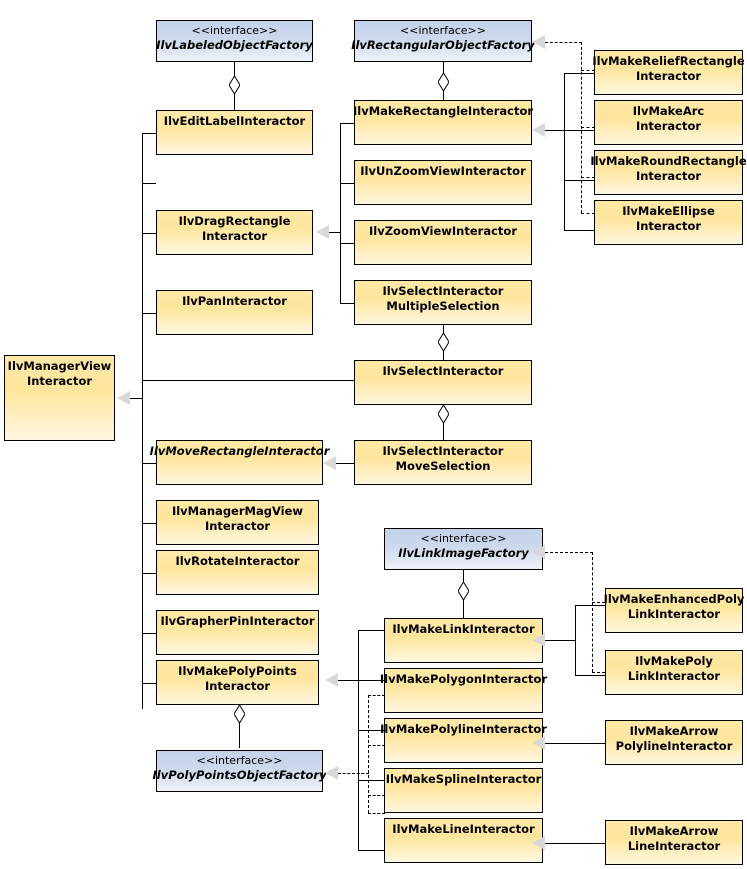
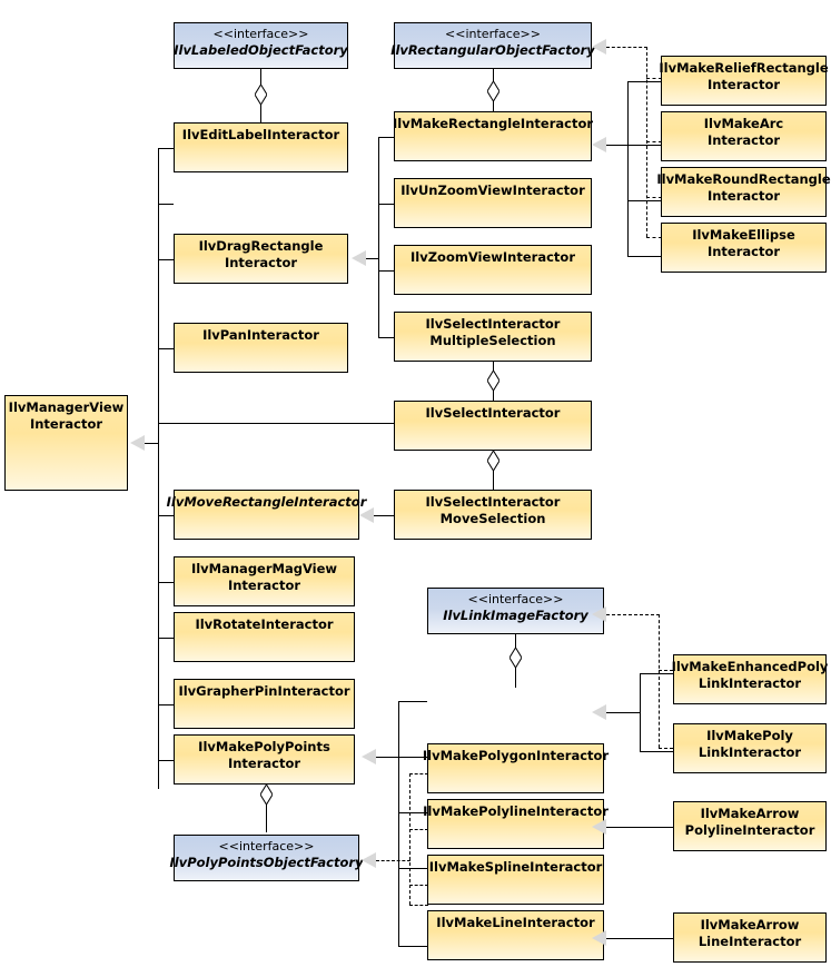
  <<interface>>
  IlvLabeledObjectFactory
  <<interface>>
  IlvRectangularObjectFactory
  IlvEditLabelInteractor
  IlvDragRectangle
  Interactor
  IlvPanInteractor
  IlvManagerView
  Interactor
  IlvMoveRectangleInteractor
  IlvManagerMagView
  Interactor
  IlvRotateInteractor
  IlvGrapherPinInteractor
  IlvMakePolyPoints
  Interactor
  <<interface>>
  IlvPolyPointsObjectFactory
  IlvMakeRectangleInteractor
  IlvUnZoomViewInteractor
  IlvZoomViewInteractor
  IlvSelectInteractor
  MultipleSelection
  IlvSelectInteractor
  IlvSelectInteractor
  MoveSelection
  <<interface>>
  IlvLinkImageFactory
- IlvMakeLinkInteractor
  IlvMakePolygonInteractor
  IlvMakePolylineInteractor
  IlvMakeSplineInteractor
  IlvMakeLineInteractor
  IlvMakeReliefRectangle
  Interactor
  IlvMakeArc
  Interactor
  IlvMakeRoundRectangle
  Interactor
  IlvMakeEllipse
  Interactor
  IlvMakeEnhancedPoly
  LinkInteractor
  IlvMakePoly
  LinkInteractor
  IlvMakeArrow
  PolylineInteractor
  IlvMakeArrow
  LineInteractor
